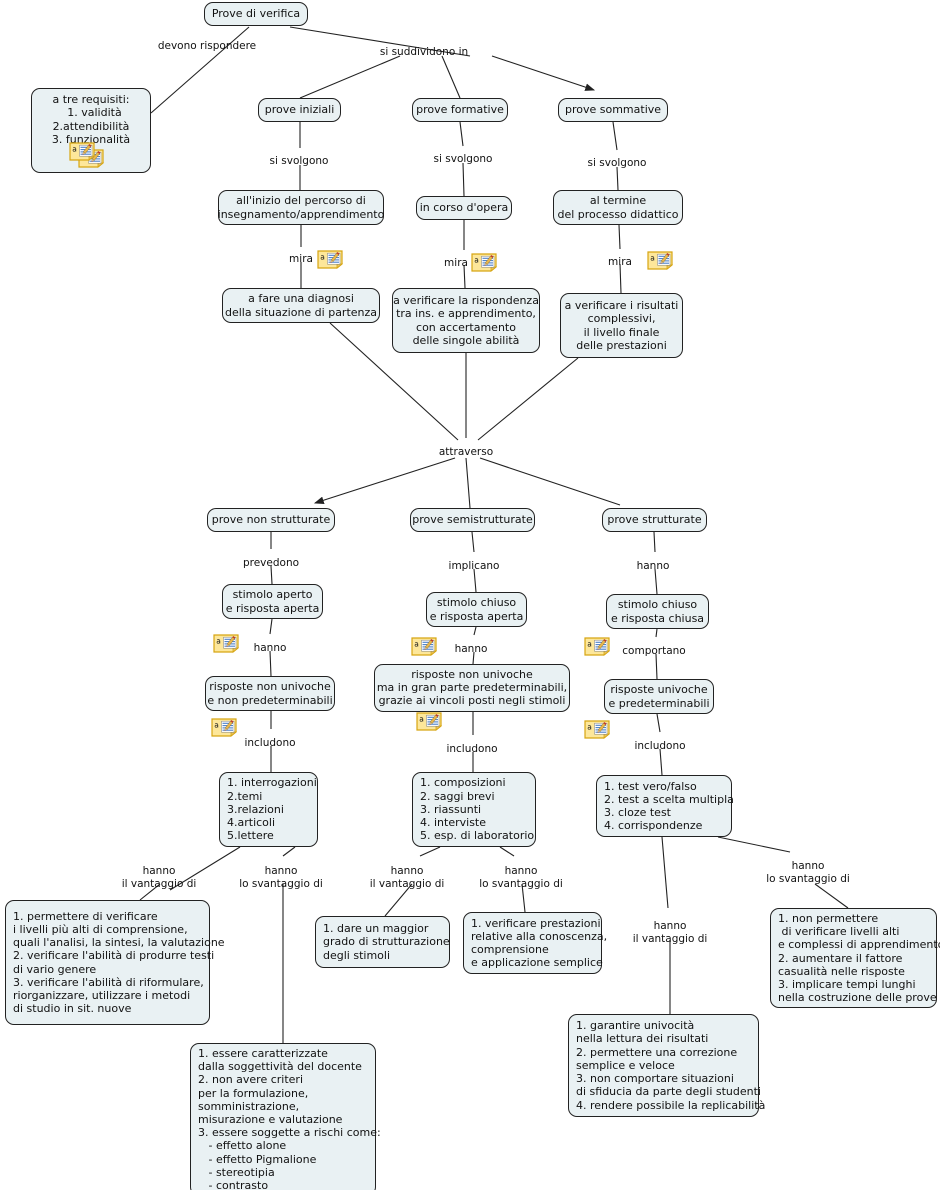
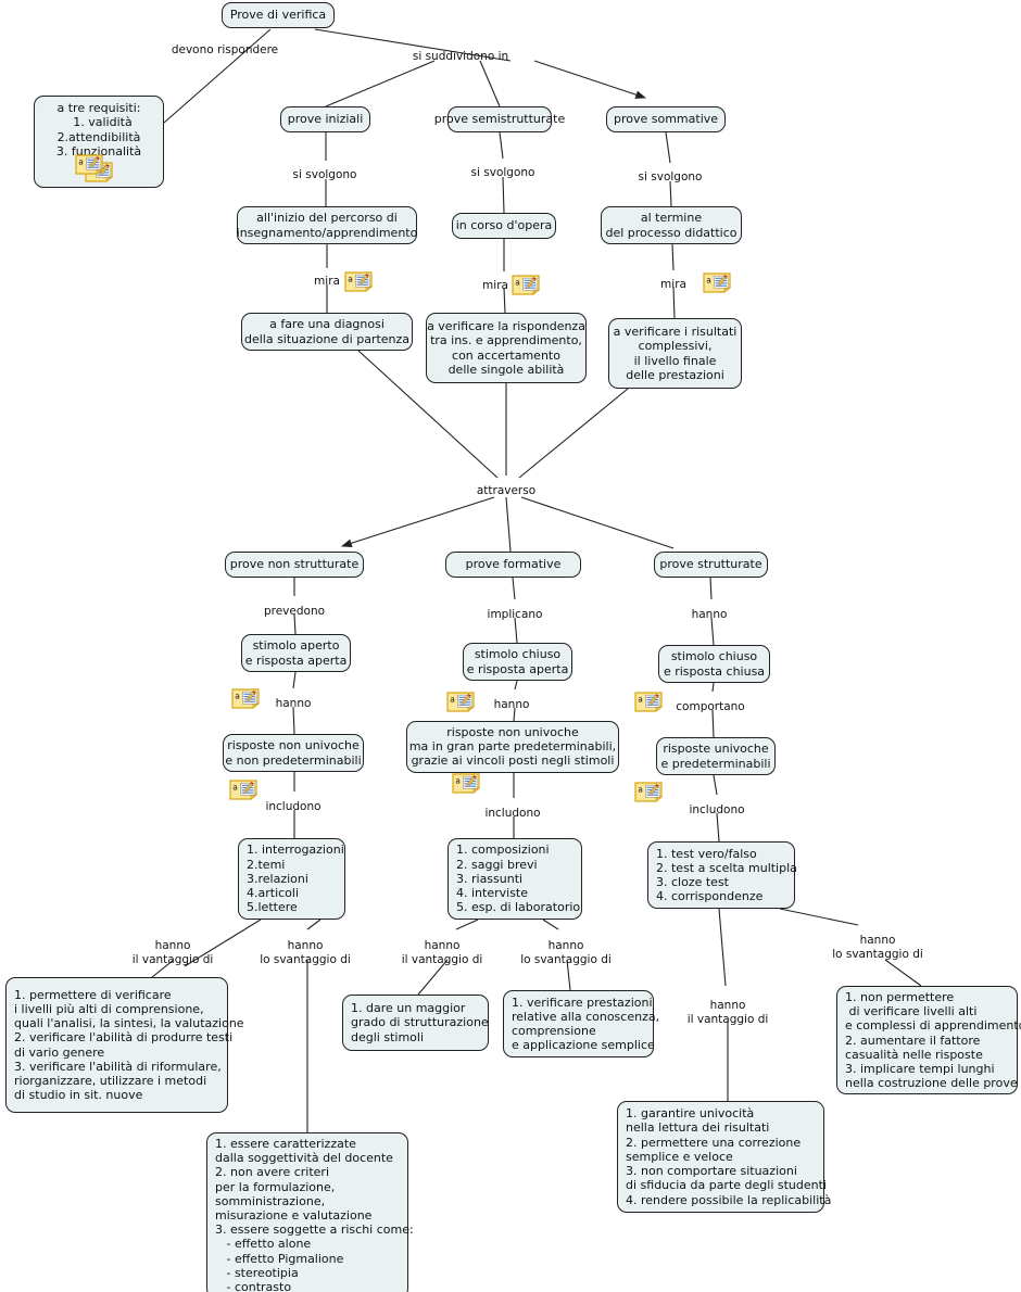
  Prove di verifica
  a tre requisiti:
  1. validità
  2.attendibilità
  3. funzionalità
  prove iniziali
- prove formative
+ prove semistrutturate
  prove sommative
  all'inizio del percorso di
  insegnamento/apprendimento
  in corso d'opera
  al termine
  del processo didattico
  a fare una diagnosi
  della situazione di partenza
  a verificare la rispondenza
  tra ins. e apprendimento,
  con accertamento
  delle singole abilità
  a verificare i risultati
  complessivi,
  il livello finale
  delle prestazioni
  prove non strutturate
- prove semistrutturate
+ prove formative
  prove strutturate
  stimolo aperto
  e risposta aperta
  stimolo chiuso
  e risposta aperta
  stimolo chiuso
  e risposta chiusa
  risposte non univoche
  e non predeterminabili
  risposte non univoche
  ma in gran parte predeterminabili,
  grazie ai vincoli posti negli stimoli
  risposte univoche
  e predeterminabili
  1. interrogazioni
  2.temi
  3.relazioni
  4.articoli
  5.lettere
  1. composizioni
  2. saggi brevi
  3. riassunti
  4. interviste
  5. esp. di laboratorio
  1. test vero/falso
  2. test a scelta multipla
  3. cloze test
  4. corrispondenze
  1. permettere di verificare
  i livelli più alti di comprensione,
  quali l'analisi, la sintesi, la valutazione
  2. verificare l'abilità di produrre testi
  di vario genere
  3. verificare l'abilità di riformulare,
  riorganizzare, utilizzare i metodi
  di studio in sit. nuove
  1. essere caratterizzate
  dalla soggettività del docente
  2. non avere criteri
  per la formulazione,
  somministrazione,
  misurazione e valutazione
  3. essere soggette a rischi come:
  - effetto alone
  - effetto Pigmalione
  - stereotipia
  - contrasto
  1. dare un maggior
  grado di strutturazione
  degli stimoli
  1. verificare prestazioni
  relative alla conoscenza,
  comprensione
  e applicazione semplice
  1. garantire univocità
  nella lettura dei risultati
  2. permettere una correzione
  semplice e veloce
  3. non comportare situazioni
  di sfiducia da parte degli studenti
  4. rendere possibile la replicabilità
  1. non permettere
  di verificare livelli alti
  e complessi di apprendiment
  2. aumentare il fattore
  casualità nelle risposte
  3. implicare tempi lunghi
  nella costruzione delle prove
  devono rispondere
  si suddividono in
  si svolgono
  si svolgono
  si svolgono
  mira
  mira
  mira
  attraverso
  prevedono
  implicano
  hanno
  hanno
  hanno
  comportano
  includono
  includono
  includono
  hanno
  il vantaggio di
  hanno
  lo svantaggio di
  hanno
  il vantaggio di
  hanno
  lo svantaggio di
  hanno
  lo svantaggio di
  hanno
  il vantaggio di
  a
  a
  a
  a
  a
  a
  a
  a
  a
  a
